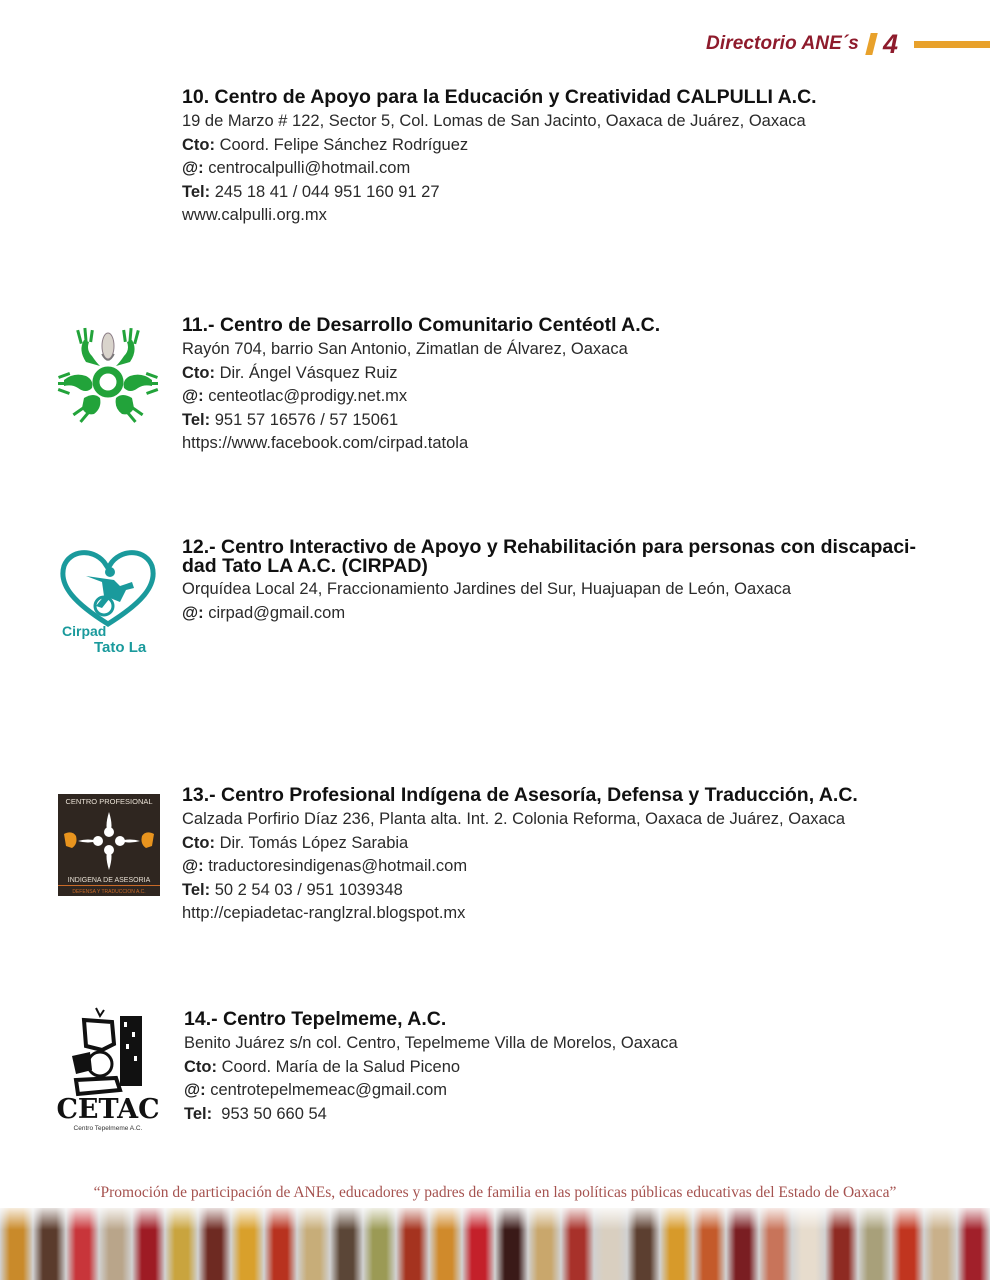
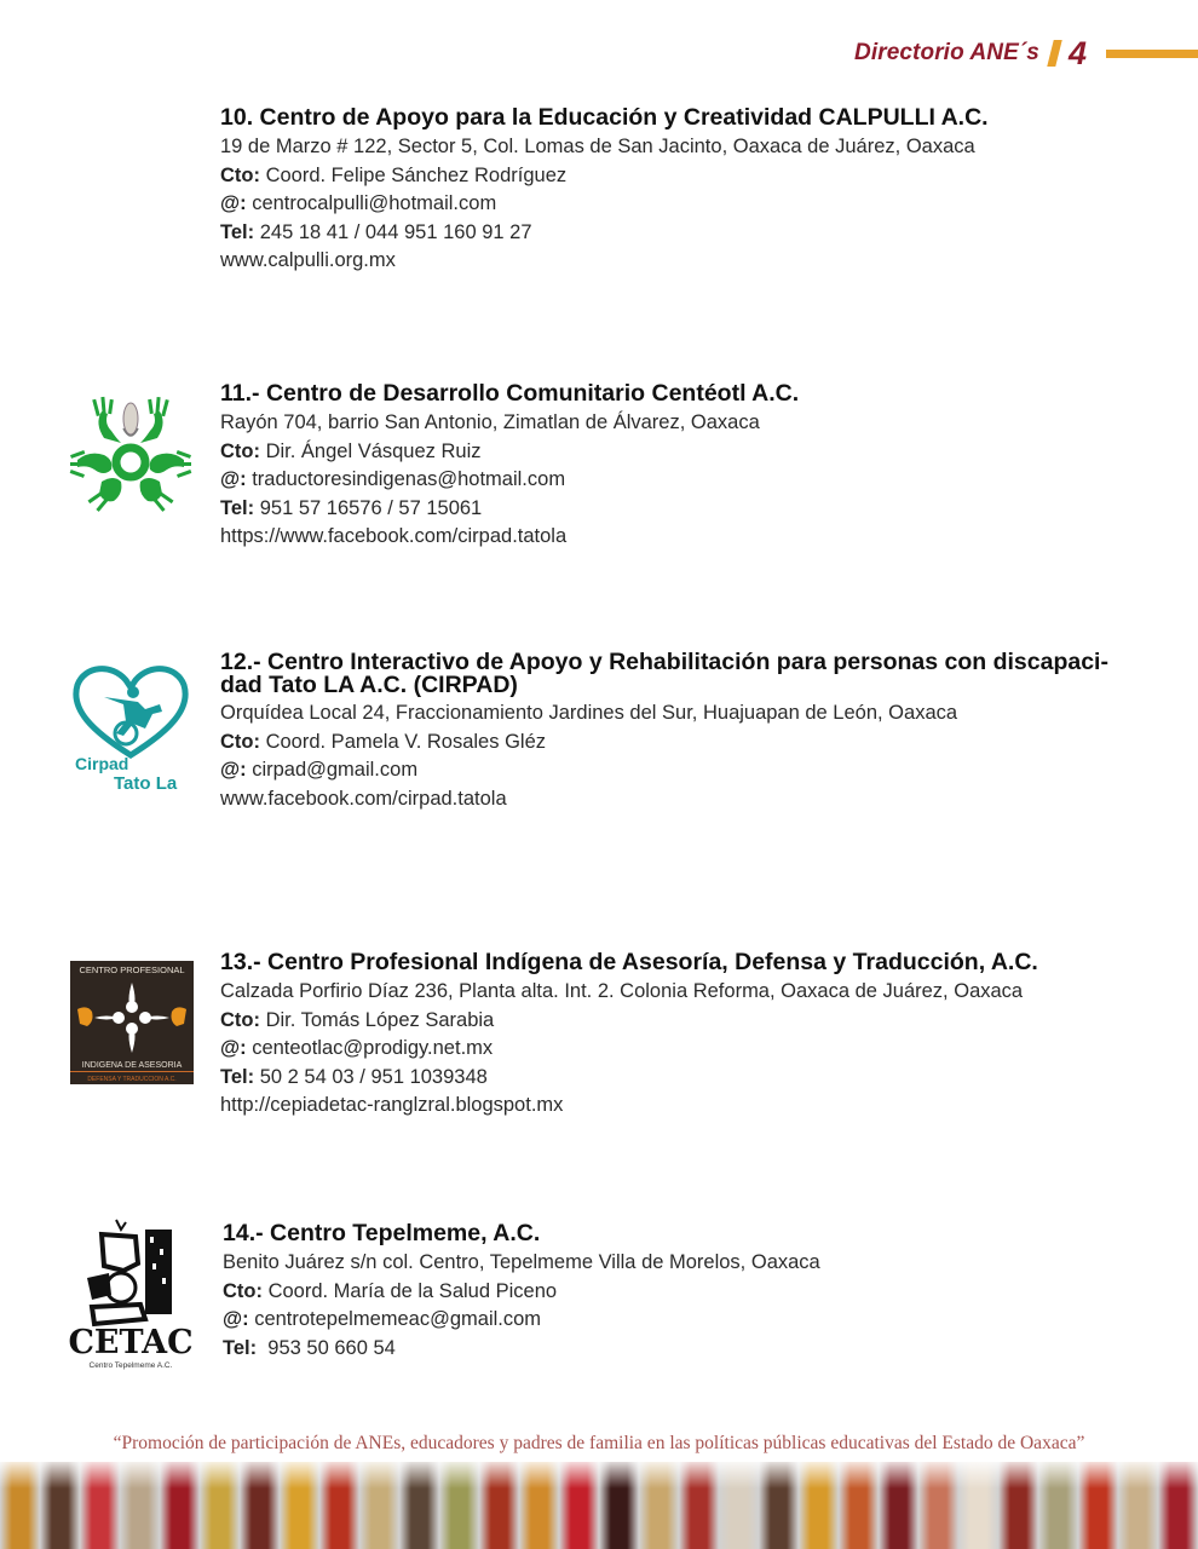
  Directorio ANE´s
  4
  10. Centro de Apoyo para la Educación y Creatividad CALPULLI A.C.
  19 de Marzo # 122, Sector 5, Col. Lomas de San Jacinto, Oaxaca de Juárez, Oaxaca
  Cto: Coord. Felipe Sánchez Rodríguez
  @: centrocalpulli@hotmail.com
  Tel: 245 18 41 / 044 951 160 91 27
  www.calpulli.org.mx
  11.- Centro de Desarrollo Comunitario Centéotl A.C.
  Rayón 704, barrio San Antonio, Zimatlan de Álvarez, Oaxaca
  Cto: Dir. Ángel Vásquez Ruiz
- @: centeotlac@prodigy.net.mx
+ @: traductoresindigenas@hotmail.com
  Tel: 951 57 16576 / 57 15061
  https://www.facebook.com/cirpad.tatola
  Cirpad
  Tato La
  12.- Centro Interactivo de Apoyo y Rehabilitación para personas con discapaci-
  dad Tato LA A.C. (CIRPAD)
  Orquídea Local 24, Fraccionamiento Jardines del Sur, Huajuapan de León, Oaxaca
+ Cto: Coord. Pamela V. Rosales Gléz
  @: cirpad@gmail.com
+ www.facebook.com/cirpad.tatola
  CENTRO PROFESIONAL
  13.- Centro Profesional Indígena de Asesoría, Defensa y Traducción, A.C.
  Calzada Porfirio Díaz 236, Planta alta. Int. 2. Colonia Reforma, Oaxaca de Juárez, Oaxaca
  Cto: Dir. Tomás López Sarabia
- @: traductoresindigenas@hotmail.com
+ @: centeotlac@prodigy.net.mx
  Tel: 50 2 54 03 / 951 1039348
  http://cepiadetac-ranglzral.blogspot.mx
  CETAC
  14.- Centro Tepelmeme, A.C.
  Benito Juárez s/n col. Centro, Tepelmeme Villa de Morelos, Oaxaca
  Cto: Coord. María de la Salud Piceno
  @: centrotepelmemeac@gmail.com
  Tel: 953 50 660 54
  “Promoción de participación de ANEs, educadores y padres de familia en las políticas públicas educativas del Estado de Oaxaca”
